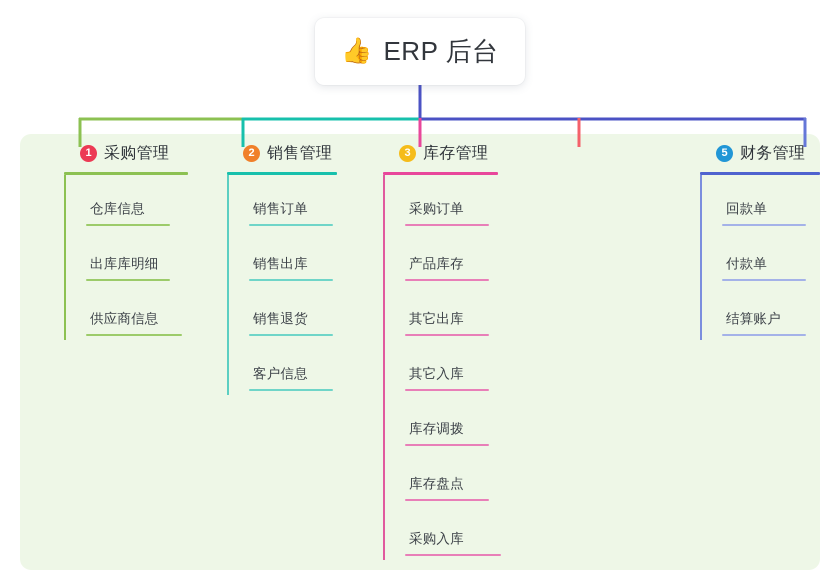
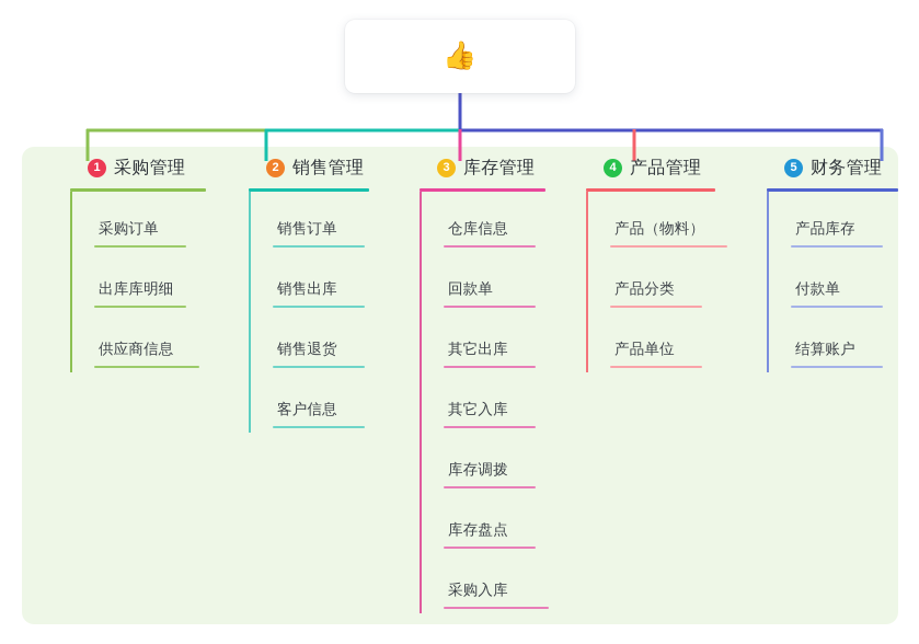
  👍
- ERP 后台
  1
  采购管理
- 仓库信息
+ 采购订单
  出库库明细
  供应商信息
  2
  销售管理
  销售订单
  销售出库
  销售退货
  客户信息
  3
  库存管理
- 采购订单
+ 仓库信息
- 产品库存
+ 回款单
  其它出库
  其它入库
  库存调拨
  库存盘点
  采购入库
+ 4
+ 产品管理
+ 产品（物料）
+ 产品分类
+ 产品单位
  5
  财务管理
- 回款单
+ 产品库存
  付款单
  结算账户
